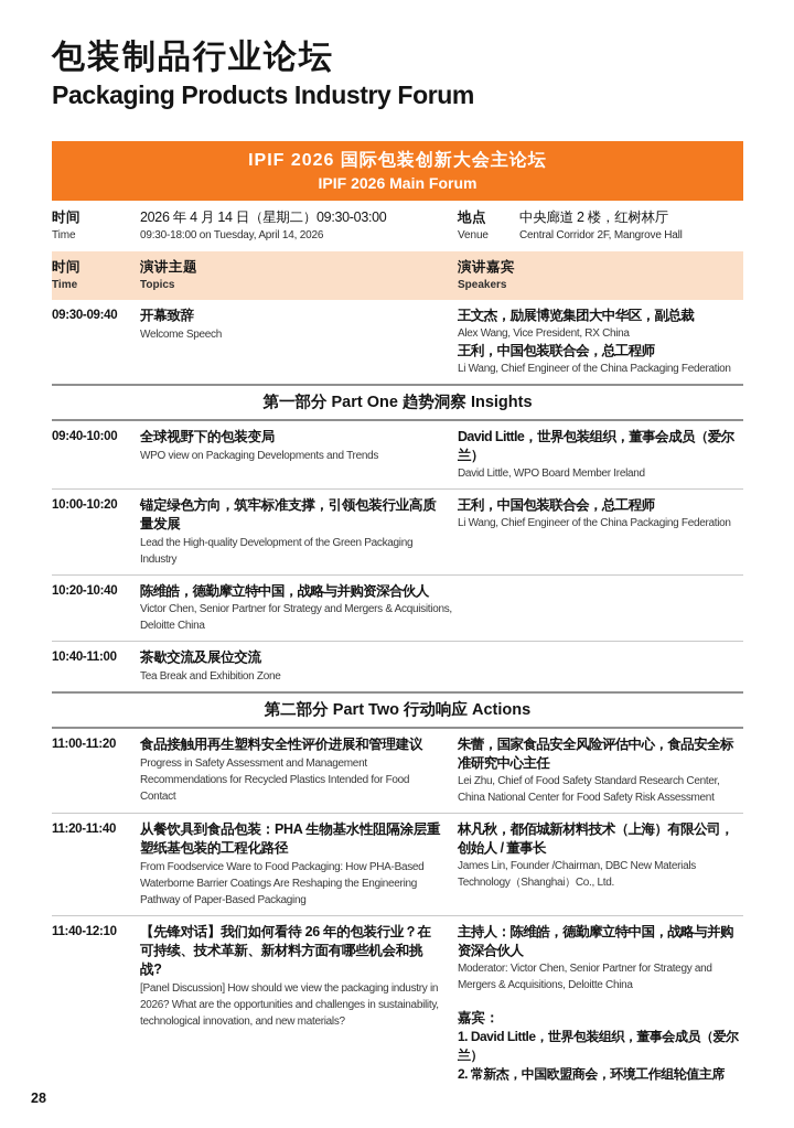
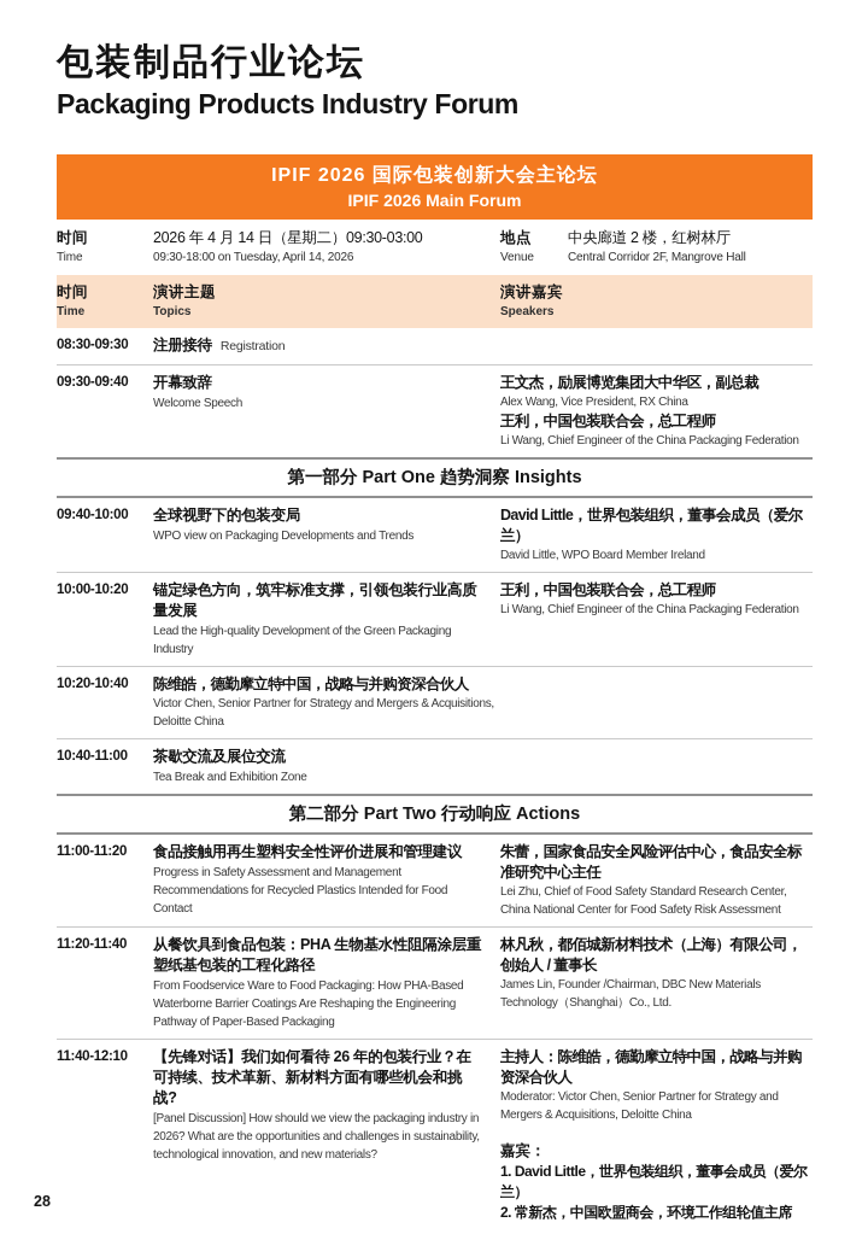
  包装制品行业论坛
  Packaging Products Industry Forum
  IPIF 2026 国际包装创新大会主论坛
  IPIF 2026 Main Forum
  时间
  Time
  2026 年 4 月 14 日（星期二）09:30-03:00
  09:30-18:00 on Tuesday, April 14, 2026
  地点
  Venue
  中央廊道 2 楼，红树林厅
  Central Corridor 2F, Mangrove Hall
  时间
  Time
  演讲主题
  Topics
  演讲嘉宾
  Speakers
+ 08:30-09:30
+ 注册接待 Registration
  09:30-09:40
  开幕致辞
  Welcome Speech
  王文杰，励展博览集团大中华区，副总裁
  Alex Wang, Vice President, RX China
  王利，中国包装联合会，总工程师
  Li Wang, Chief Engineer of the China Packaging Federation
  第一部分 Part One 趋势洞察 Insights
  09:40-10:00
  全球视野下的包装变局
  WPO view on Packaging Developments and Trends
  David Little，世界包装组织，董事会成员（爱尔兰）
  David Little, WPO Board Member Ireland
  10:00-10:20
  锚定绿色方向，筑牢标准支撑，引领包装行业高质量发展
  Lead the High-quality Development of the Green Packaging Industry
  王利，中国包装联合会，总工程师
  Li Wang, Chief Engineer of the China Packaging Federation
  10:20-10:40
  陈维皓，德勤摩立特中国，战略与并购资深合伙人
  Victor Chen, Senior Partner for Strategy and Mergers & Acquisitions, Deloitte China
  10:40-11:00
  茶歇交流及展位交流
  Tea Break and Exhibition Zone
  第二部分 Part Two 行动响应 Actions
  11:00-11:20
  食品接触用再生塑料安全性评价进展和管理建议
  Progress in Safety Assessment and Management Recommendations for Recycled Plastics Intended for Food Contact
  朱蕾，国家食品安全风险评估中心，食品安全标准研究中心主任
  Lei Zhu, Chief of Food Safety Standard Research Center, China National Center for Food Safety Risk Assessment
  11:20-11:40
  从餐饮具到食品包装：PHA 生物基水性阻隔涂层重塑纸基包装的工程化路径
  From Foodservice Ware to Food Packaging: How PHA-Based Waterborne Barrier Coatings Are Reshaping the Engineering Pathway of Paper-Based Packaging
  林凡秋，都佰城新材料技术（上海）有限公司，创始人 / 董事长
  James Lin, Founder /Chairman, DBC New Materials Technology（Shanghai）Co., Ltd.
  11:40-12:10
  【先锋对话】我们如何看待 26 年的包装行业？在可持续、技术革新、新材料方面有哪些机会和挑战?
  [Panel Discussion] How should we view the packaging industry in 2026? What are the opportunities and challenges in sustainability, technological innovation, and new materials?
  主持人：陈维皓，德勤摩立特中国，战略与并购资深合伙人
  Moderator: Victor Chen, Senior Partner for Strategy and Mergers & Acquisitions, Deloitte China
  嘉宾：
  1. David Little，世界包装组织，董事会成员（爱尔兰）
  2. 常新杰，中国欧盟商会，环境工作组轮值主席
  28
